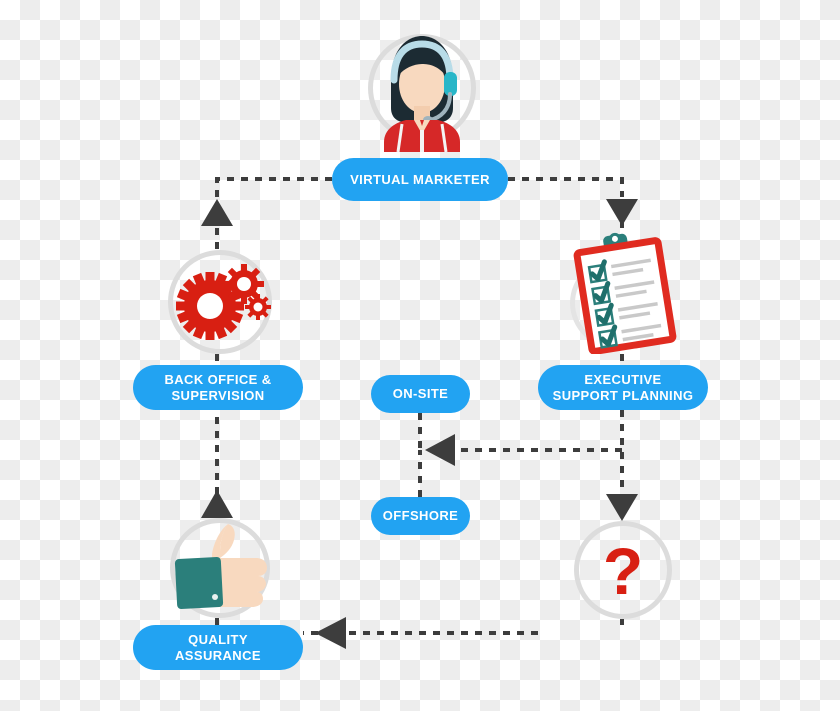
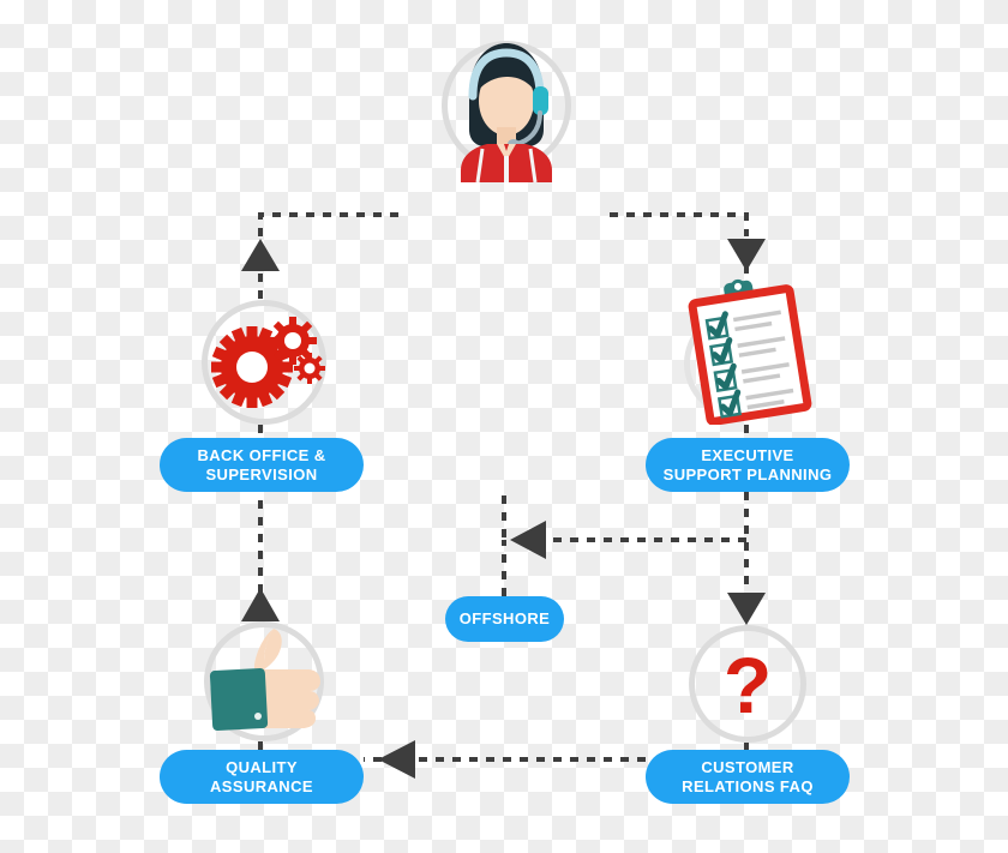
  ?
- VIRTUAL MARKETER
  BACK OFFICE &
  SUPERVISION
  EXECUTIVE
  SUPPORT PLANNING
- ON-SITE
  OFFSHORE
  QUALITY
  ASSURANCE
+ CUSTOMER
+ RELATIONS FAQ
